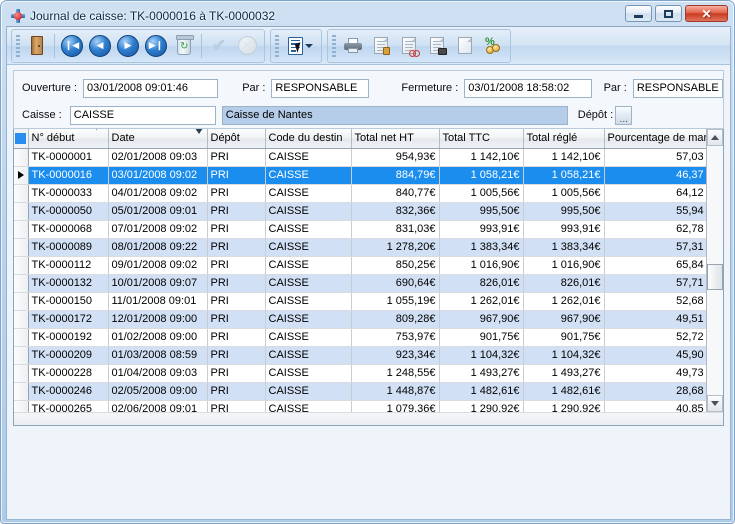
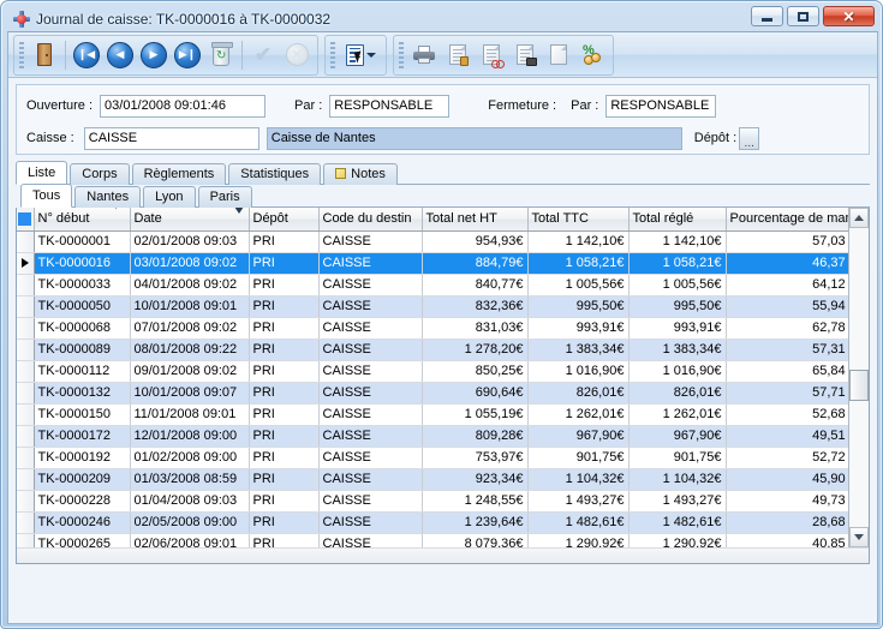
  Journal de caisse: TK-0000016 à TK-0000032
  ✕
  ❙◀
  ◀
  ▶
  ▶❙
  ✔
  ✕
  %
  Ouverture :
  03/01/2008 09:01:46
  Par :
  RESPONSABLE
  Fermeture :
- 03/01/2008 18:58:02
  Par :
  RESPONSABLE
  Caisse :
  CAISSE
  Caisse de Nantes
  Dépôt :
  ...
+ Liste
+ Corps
+ Règlements
+ Statistiques
+ Notes
+ Tous
+ Nantes
+ Lyon
+ Paris
  	N° début	Date	Dépôt	Code du destin	Total net HT	Total TTC	Total réglé	Pourcentage de mar
  	TK-0000001	02/01/2008 09:03	PRI	CAISSE	954,93€	1 142,10€	1 142,10€	57,03
  	TK-0000016	03/01/2008 09:02	PRI	CAISSE	884,79€	1 058,21€	1 058,21€	46,37
  	TK-0000033	04/01/2008 09:02	PRI	CAISSE	840,77€	1 005,56€	1 005,56€	64,12
- 	TK-0000050	05/01/2008 09:01	PRI	CAISSE	832,36€	995,50€	995,50€	55,94
+ 	TK-0000050	10/01/2008 09:01	PRI	CAISSE	832,36€	995,50€	995,50€	55,94
  	TK-0000068	07/01/2008 09:02	PRI	CAISSE	831,03€	993,91€	993,91€	62,78
  	TK-0000089	08/01/2008 09:22	PRI	CAISSE	1 278,20€	1 383,34€	1 383,34€	57,31
  	TK-0000112	09/01/2008 09:02	PRI	CAISSE	850,25€	1 016,90€	1 016,90€	65,84
  	TK-0000132	10/01/2008 09:07	PRI	CAISSE	690,64€	826,01€	826,01€	57,71
  	TK-0000150	11/01/2008 09:01	PRI	CAISSE	1 055,19€	1 262,01€	1 262,01€	52,68
  	TK-0000172	12/01/2008 09:00	PRI	CAISSE	809,28€	967,90€	967,90€	49,51
  	TK-0000192	01/02/2008 09:00	PRI	CAISSE	753,97€	901,75€	901,75€	52,72
  	TK-0000209	01/03/2008 08:59	PRI	CAISSE	923,34€	1 104,32€	1 104,32€	45,90
  	TK-0000228	01/04/2008 09:03	PRI	CAISSE	1 248,55€	1 493,27€	1 493,27€	49,73
- 	TK-0000246	02/05/2008 09:00	PRI	CAISSE	1 448,87€	1 482,61€	1 482,61€	28,68
+ 	TK-0000246	02/05/2008 09:00	PRI	CAISSE	1 239,64€	1 482,61€	1 482,61€	28,68
- 	TK-0000265	02/06/2008 09:01	PRI	CAISSE	1 079,36€	1 290,92€	1 290,92€	40,85
+ 	TK-0000265	02/06/2008 09:01	PRI	CAISSE	8 079,36€	1 290,92€	1 290,92€	40,85
